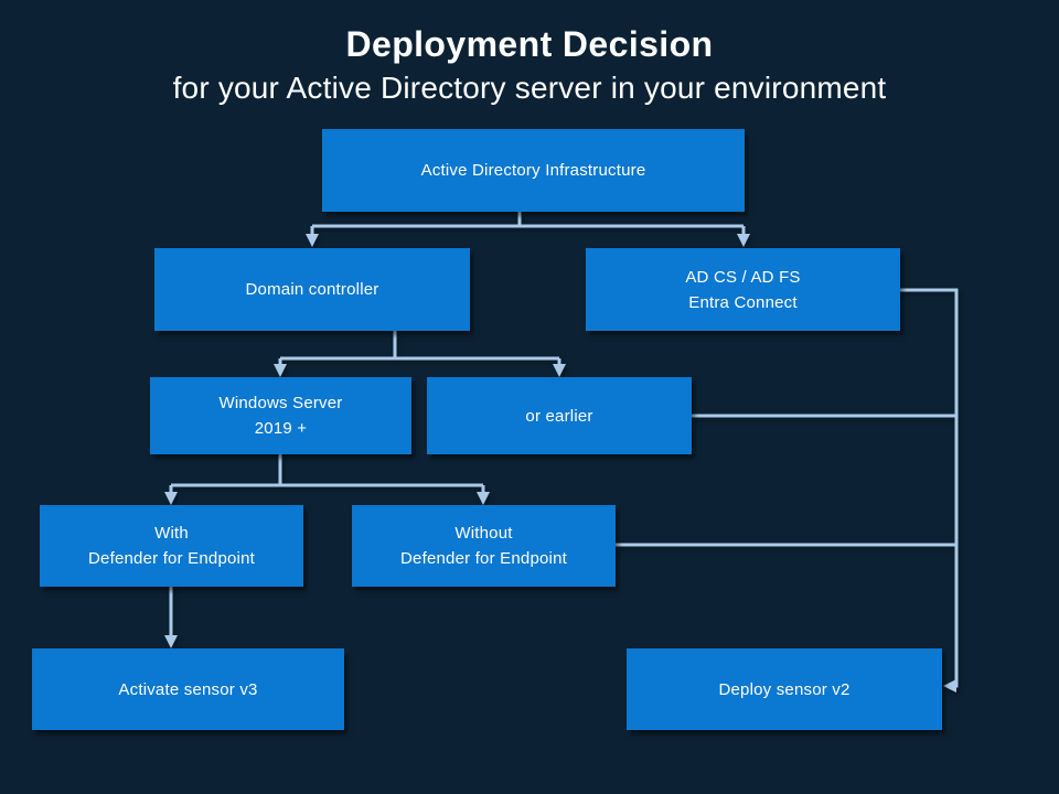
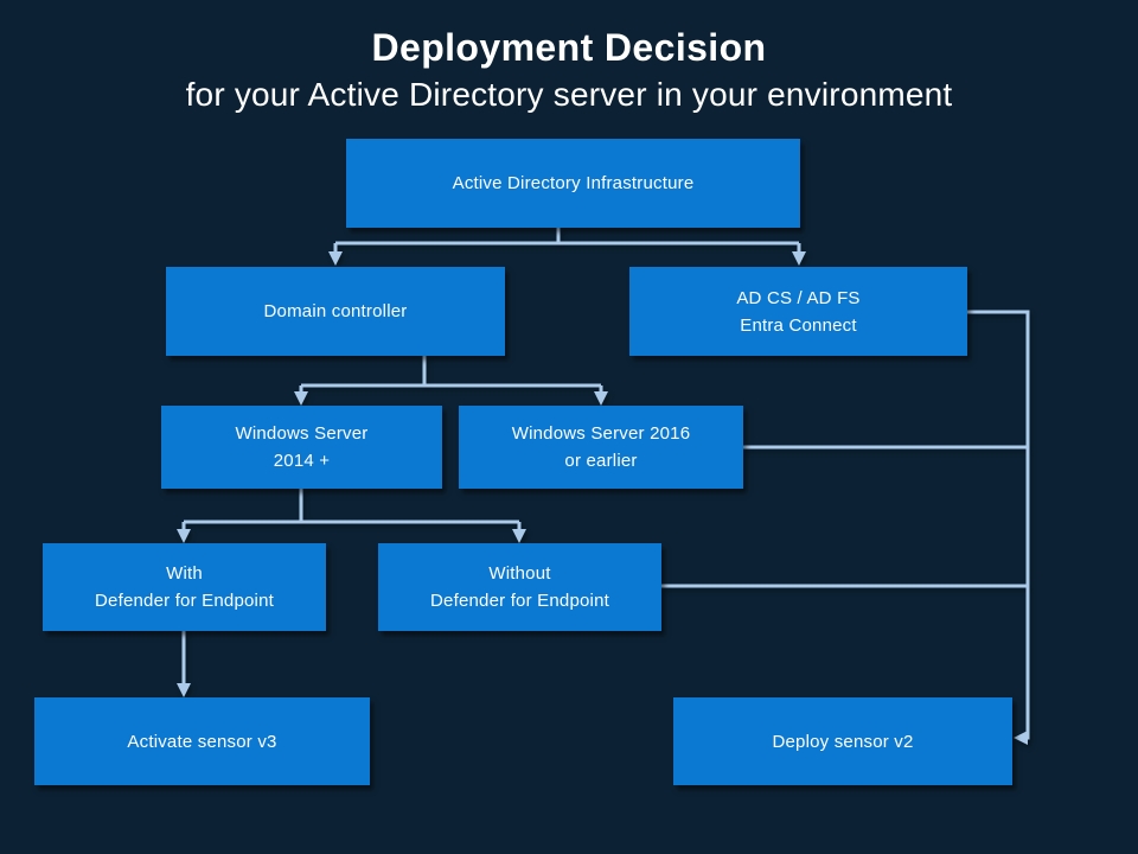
  Deployment Decision
  for your Active Directory server in your environment
  Active Directory Infrastructure
  Domain controller
  AD CS / AD FS
  Entra Connect
  Windows Server
- 2019 +
+ 2014 +
+ Windows Server 2016
  or earlier
  With
  Defender for Endpoint
  Without
  Defender for Endpoint
  Activate sensor v3
  Deploy sensor v2
